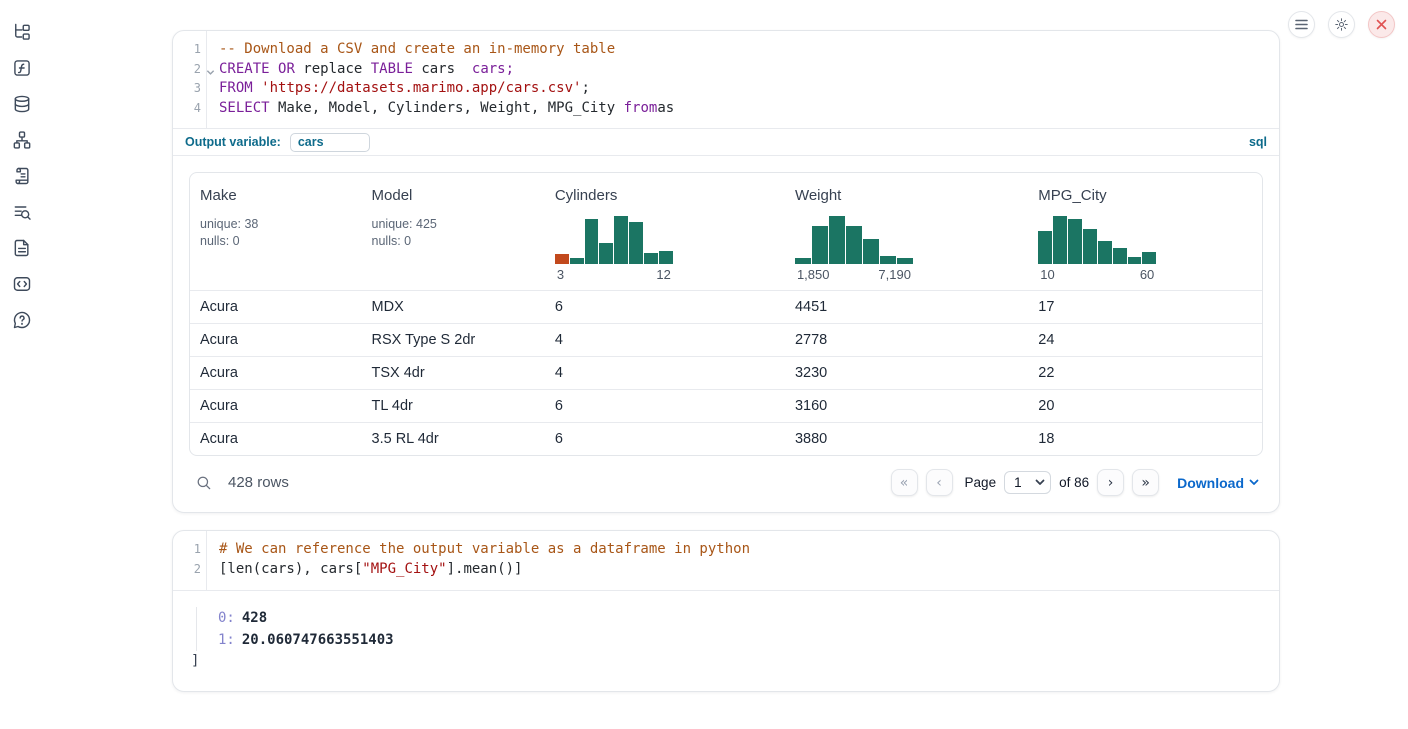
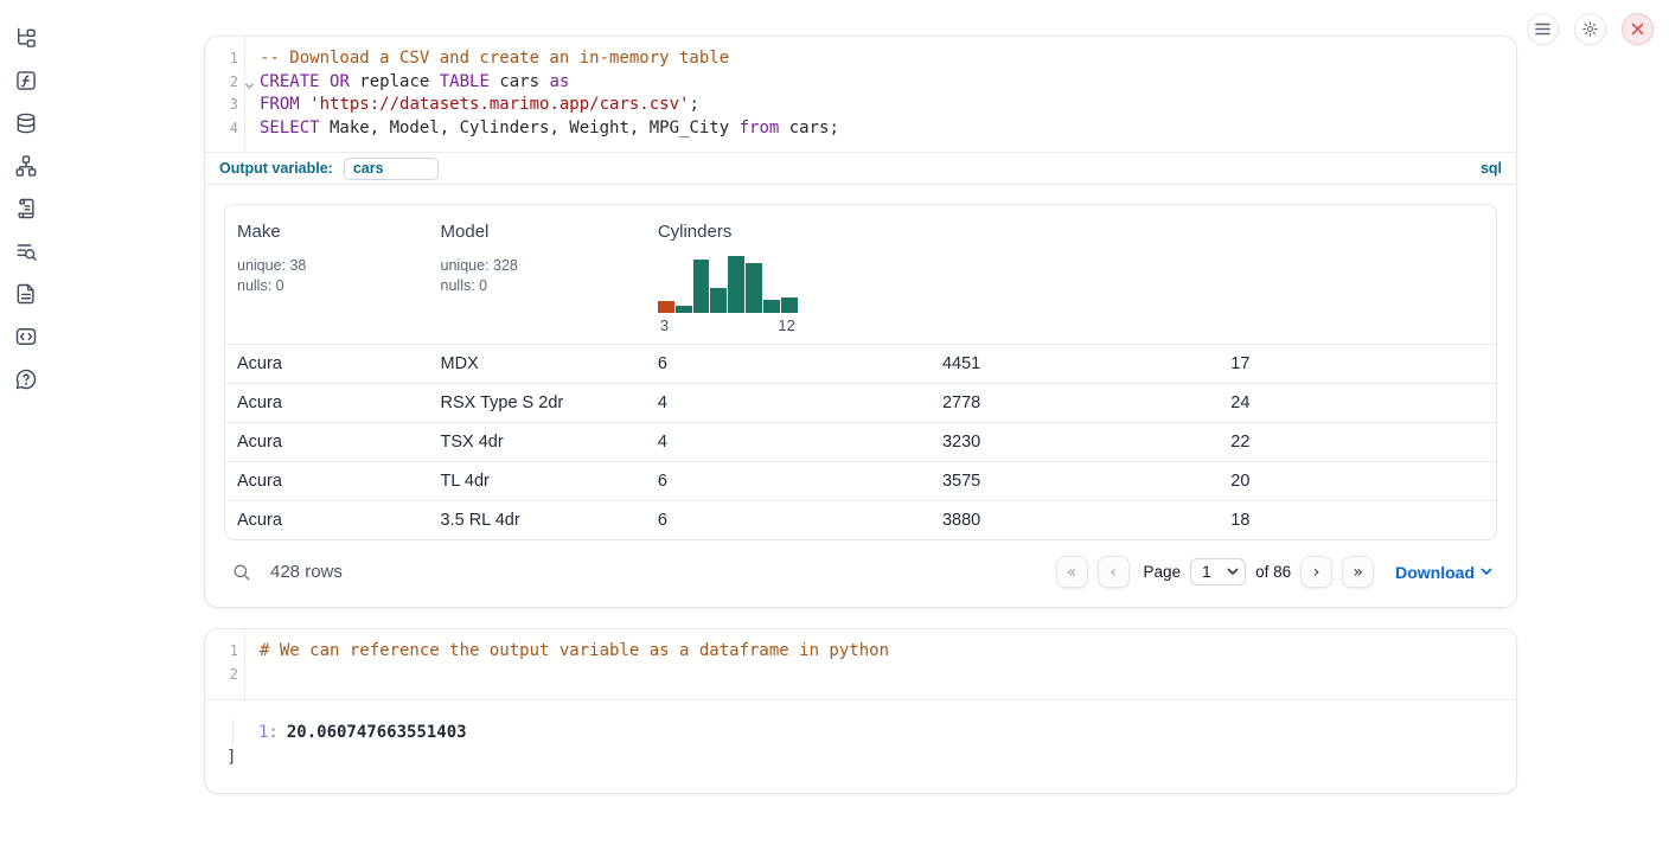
  1
  2
  3
  4
  -- Download a CSV and create an in-memory table
- CREATE OR replace TABLE cars cars;
+ CREATE OR replace TABLE cars as
  FROM 'https://datasets.marimo.app/cars.csv';
- SELECT Make, Model, Cylinders, Weight, MPG_City fromas
+ SELECT Make, Model, Cylinders, Weight, MPG_City from cars;
  Output variable:
  cars
  sql
  Make
  unique: 38
  nulls: 0
  Model
- unique: 425
+ unique: 328
  nulls: 0
  Cylinders
  3
  12
- Weight
- 1,850
- 7,190
- MPG_City
- 10
- 60
  Acura
  MDX
  6
  4451
  17
  Acura
  RSX Type S 2dr
  4
  2778
  24
  Acura
  TSX 4dr
  4
  3230
  22
  Acura
  TL 4dr
  6
- 3160
+ 3575
  20
  Acura
  3.5 RL 4dr
  6
  3880
  18
  428 rows
  «
  ‹
  Page
  1
  of 86
  ›
  »
  Download
  1
  2
  # We can reference the output variable as a dataframe in python
- [len(cars), cars["MPG_City"].mean()]
- 0: 428
  1: 20.060747663551403
  ]
